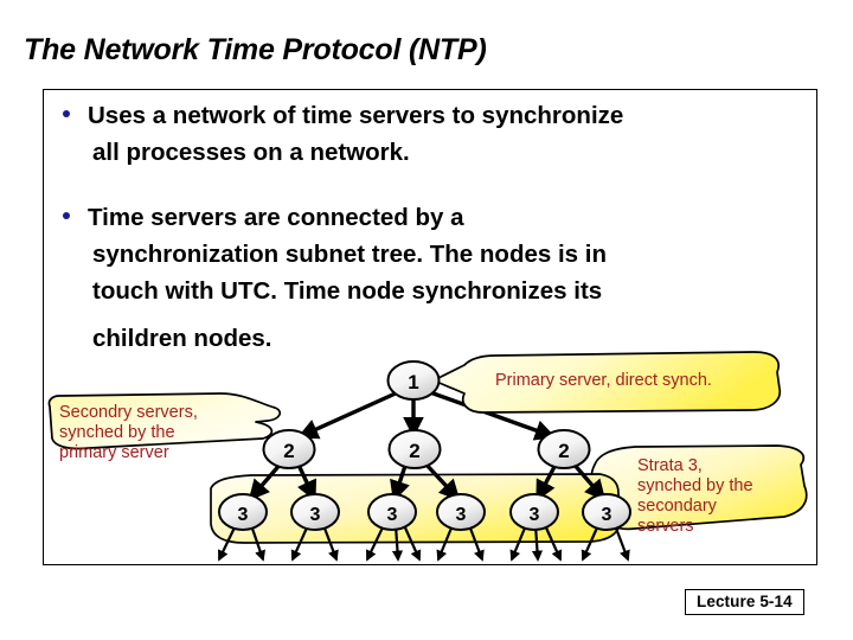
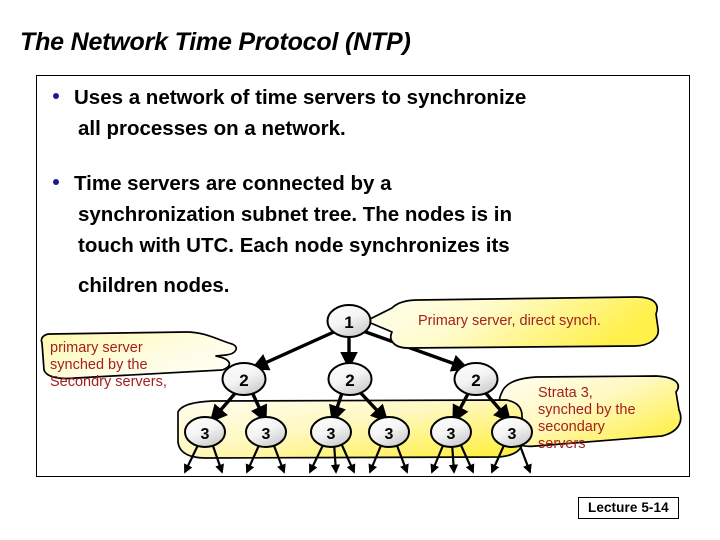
  The Network Time Protocol (NTP)
  Uses a network of time servers to synchronize
  all processes on a network.
  Time servers are connected by a
  synchronization subnet tree. The nodes is in
- touch with UTC. Time node synchronizes its
+ touch with UTC. Each node synchronizes its
  children nodes.
  1
  2
  2
  2
  3
  3
  3
  3
  3
  3
  Primary server, direct synch.
- Secondry servers,
+ primary server
  synched by the
- primary server
+ Secondry servers,
  Strata 3,
  synched by the
  secondary
  servers
  Lecture 5-14
